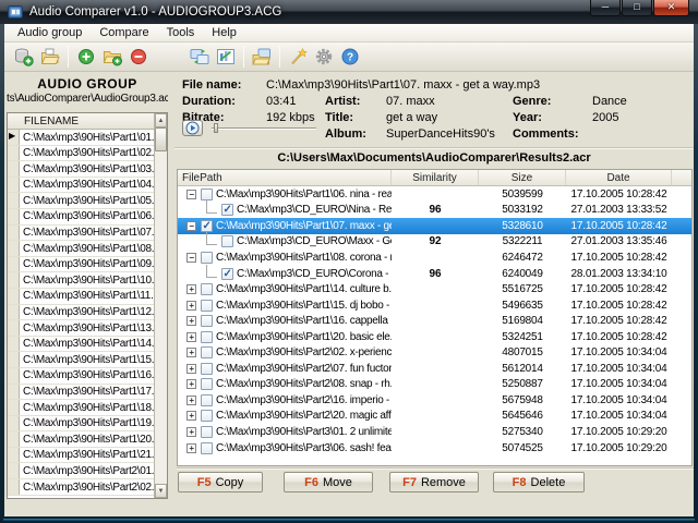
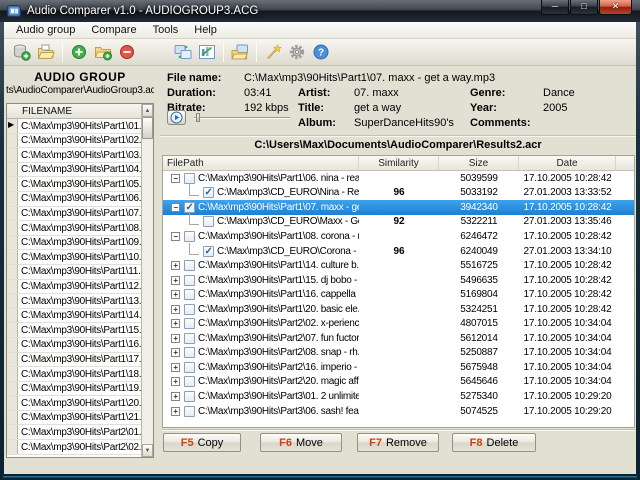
  Audio Comparer v1.0 - AUDIOGROUP3.ACG
  ─
  □
  ✕
  Audio group
  Compare
  Tools
  Help
  ?
  AUDIO GROUP
  ts\AudioComparer\AudioGroup3.a
  FILENAME
  ▶
  C:\Max\mp3\90Hits\Part1\01
  C:\Max\mp3\90Hits\Part1\02
  C:\Max\mp3\90Hits\Part1\03
  C:\Max\mp3\90Hits\Part1\04
  C:\Max\mp3\90Hits\Part1\05
  C:\Max\mp3\90Hits\Part1\06
  C:\Max\mp3\90Hits\Part1\07
  C:\Max\mp3\90Hits\Part1\08
  C:\Max\mp3\90Hits\Part1\09
  C:\Max\mp3\90Hits\Part1\10
  C:\Max\mp3\90Hits\Part1\11.
  C:\Max\mp3\90Hits\Part1\12
  C:\Max\mp3\90Hits\Part1\13
  C:\Max\mp3\90Hits\Part1\14
  C:\Max\mp3\90Hits\Part1\15
  C:\Max\mp3\90Hits\Part1\16
  C:\Max\mp3\90Hits\Part1\17
  C:\Max\mp3\90Hits\Part1\18
  C:\Max\mp3\90Hits\Part1\19
  C:\Max\mp3\90Hits\Part1\20
  C:\Max\mp3\90Hits\Part1\21
  C:\Max\mp3\90Hits\Part2\01
  C:\Max\mp3\90Hits\Part2\02
  File name:
  C:\Max\mp3\90Hits\Part1\07. maxx - get a way.mp3
  Duration:
  03:41
  Artist:
  07. maxx
  Genre:
  Dance
  Bitrate:
  192 kbps
  Title:
  get a way
  Year:
  2005
  Album:
  SuperDanceHits90's
  Comments:
  C:\Users\Max\Documents\AudioComparer\Results2.acr
  FilePath
  Similarity
  Size
  Date
  −
  C:\Max\mp3\90Hits\Part1\06. nina - rea
  5039599
  17.10.2005 10:28:42
  C:\Max\mp3\CD_EURO\Nina - Re
  96
  5033192
  27.01.2003 13:33:52
  −
  C:\Max\mp3\90Hits\Part1\07. maxx - g
- 5328610
+ 3942340
  17.10.2005 10:28:42
  C:\Max\mp3\CD_EURO\Maxx - G
  92
  5322211
  27.01.2003 13:35:46
  −
  C:\Max\mp3\90Hits\Part1\08. corona - r
  6246472
  17.10.2005 10:28:42
  C:\Max\mp3\CD_EURO\Corona -
  96
  6240049
- 28.01.2003 13:34:10
+ 27.01.2003 13:34:10
  +
  C:\Max\mp3\90Hits\Part1\14. culture b.
  5516725
  17.10.2005 10:28:42
  +
  C:\Max\mp3\90Hits\Part1\15. dj bobo -
  5496635
  17.10.2005 10:28:42
  +
  C:\Max\mp3\90Hits\Part1\16. cappella
  5169804
  17.10.2005 10:28:42
  +
  C:\Max\mp3\90Hits\Part1\20. basic ele.
  5324251
  17.10.2005 10:28:42
  +
  C:\Max\mp3\90Hits\Part2\02. x-perienc
  4807015
  17.10.2005 10:34:04
  +
  C:\Max\mp3\90Hits\Part2\07. fun fuctor
  5612014
  17.10.2005 10:34:04
  +
  C:\Max\mp3\90Hits\Part2\08. snap - rh.
  5250887
  17.10.2005 10:34:04
  +
  C:\Max\mp3\90Hits\Part2\16. imperio -
  5675948
  17.10.2005 10:34:04
  +
  C:\Max\mp3\90Hits\Part2\20. magic aff
  5645646
  17.10.2005 10:34:04
  +
  C:\Max\mp3\90Hits\Part3\01. 2 unlimite
  5275340
  17.10.2005 10:29:20
  +
  C:\Max\mp3\90Hits\Part3\06. sash! fea
  5074525
  17.10.2005 10:29:20
  F5
  Copy
  F6
  Move
  F7
  Remove
  F8
  Delete
